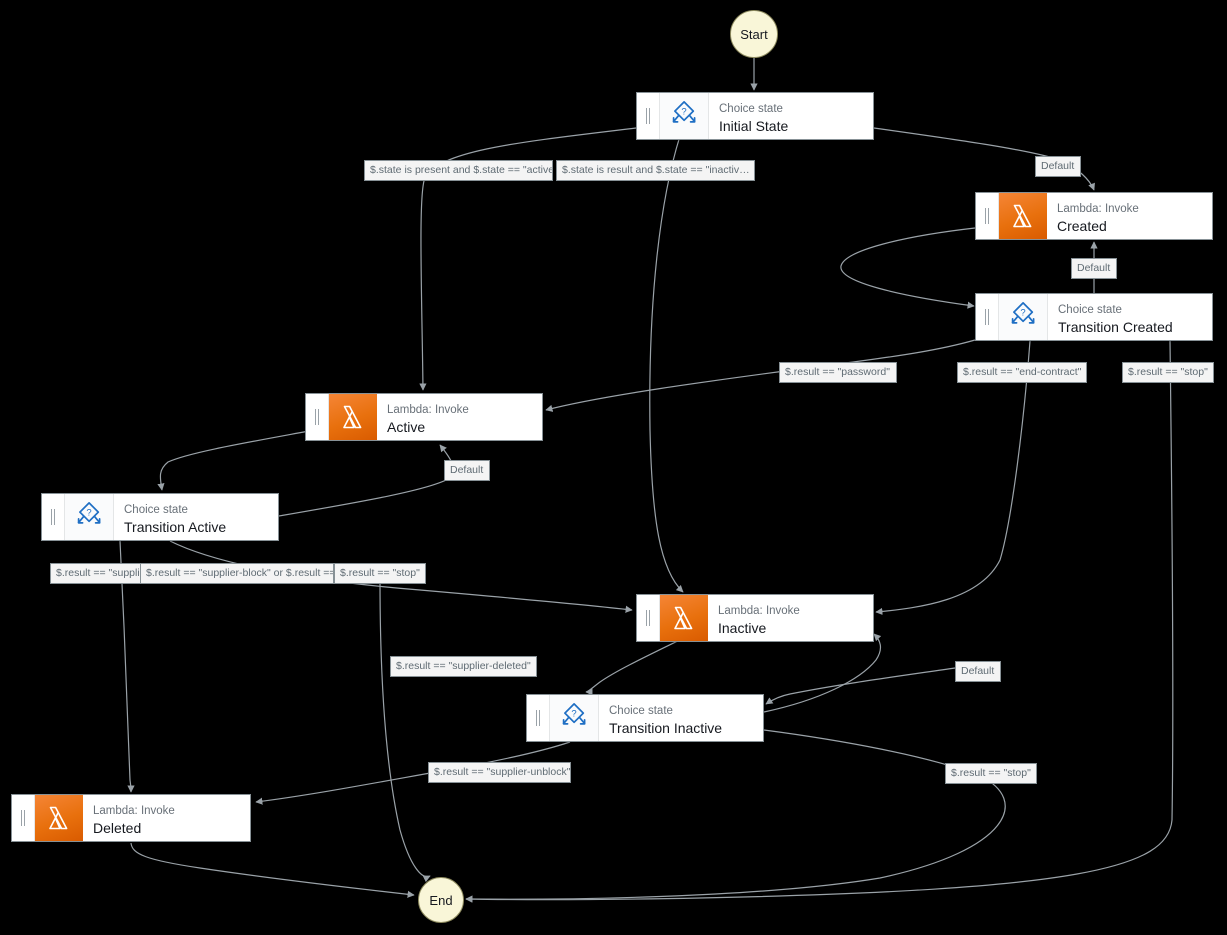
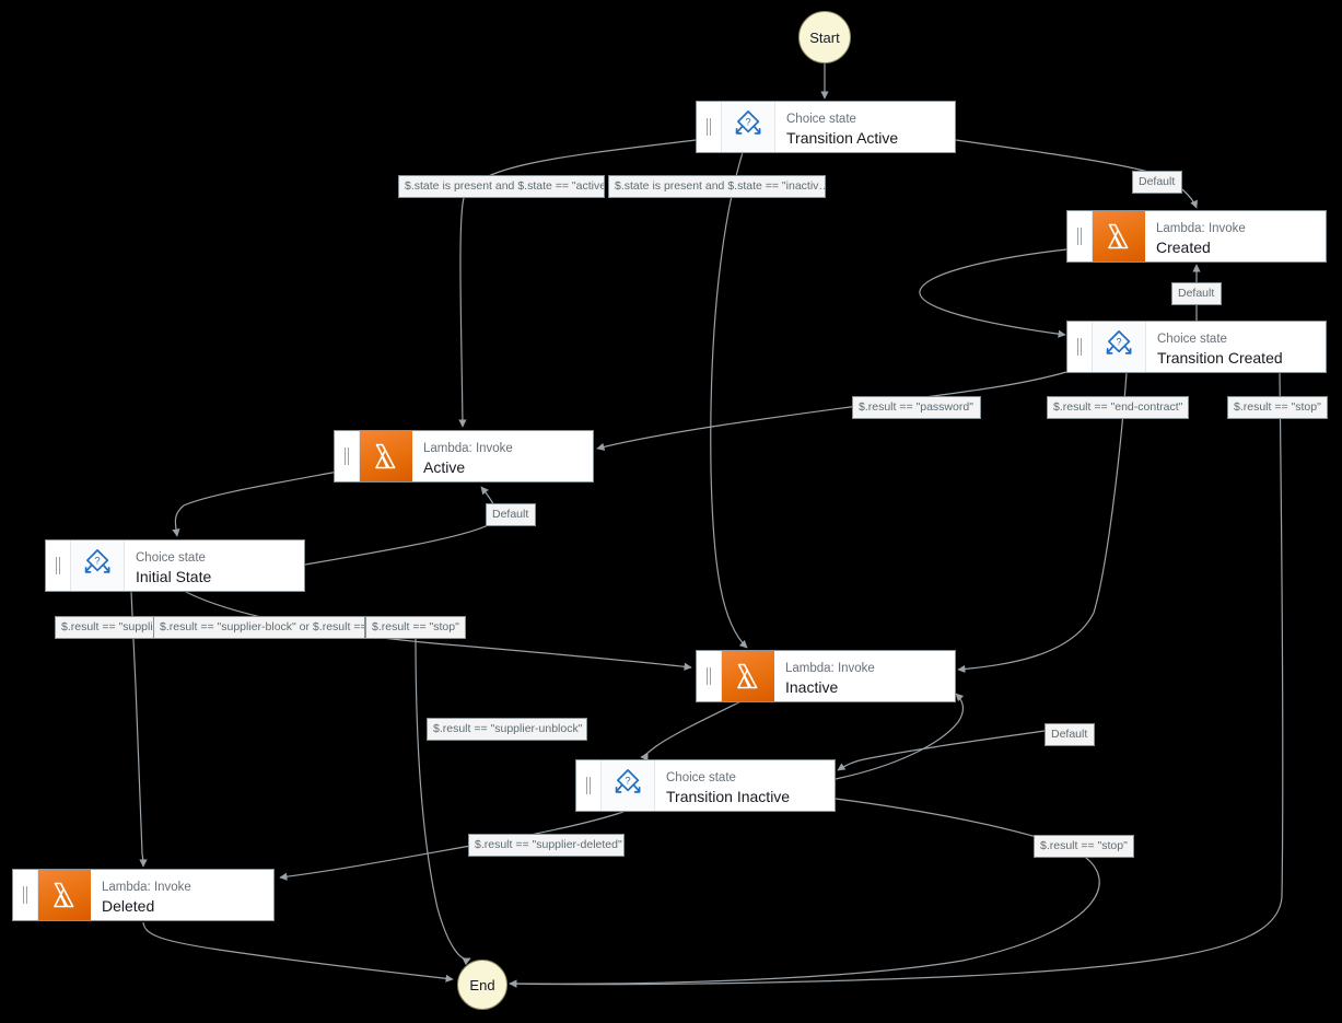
  Start
  End
  ?
  Choice state
- Initial State
+ Transition Active
  Lambda: Invoke
  Created
  ?
  Choice state
  Transition Created
  Lambda: Invoke
  Active
  ?
  Choice state
- Transition Active
+ Initial State
  Lambda: Invoke
  Inactive
  ?
  Choice state
  Transition Inactive
  Lambda: Invoke
  Deleted
  $.state is present and $.state == "active
- $.state is result and $.state == "inactiv…
+ $.state is present and $.state == "inactiv…
  Default
  Default
  $.result == "password"
  $.result == "end-contract"
  $.result == "stop"
  Default
  $.result == "suppli
  $.result == "supplier-block" or $.result ==
  $.result == "stop"
- $.result == "supplier-deleted"
+ $.result == "supplier-unblock"
  Default
- $.result == "supplier-unblock"
+ $.result == "supplier-deleted"
  $.result == "stop"
